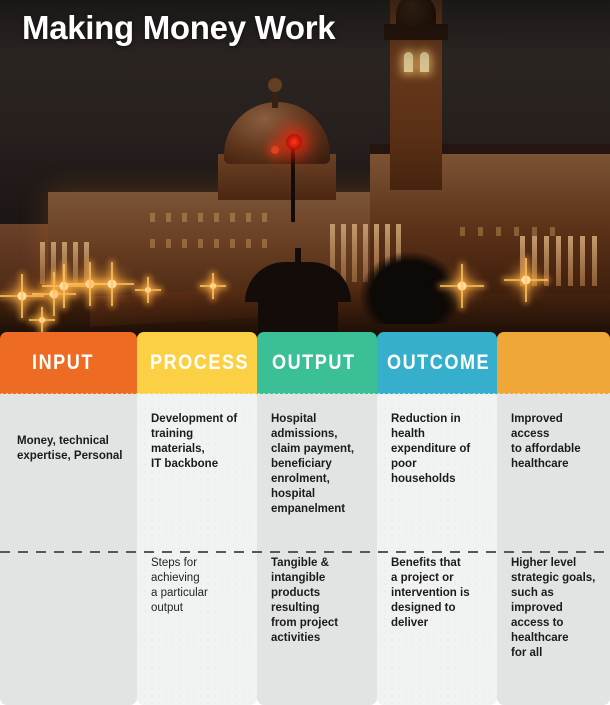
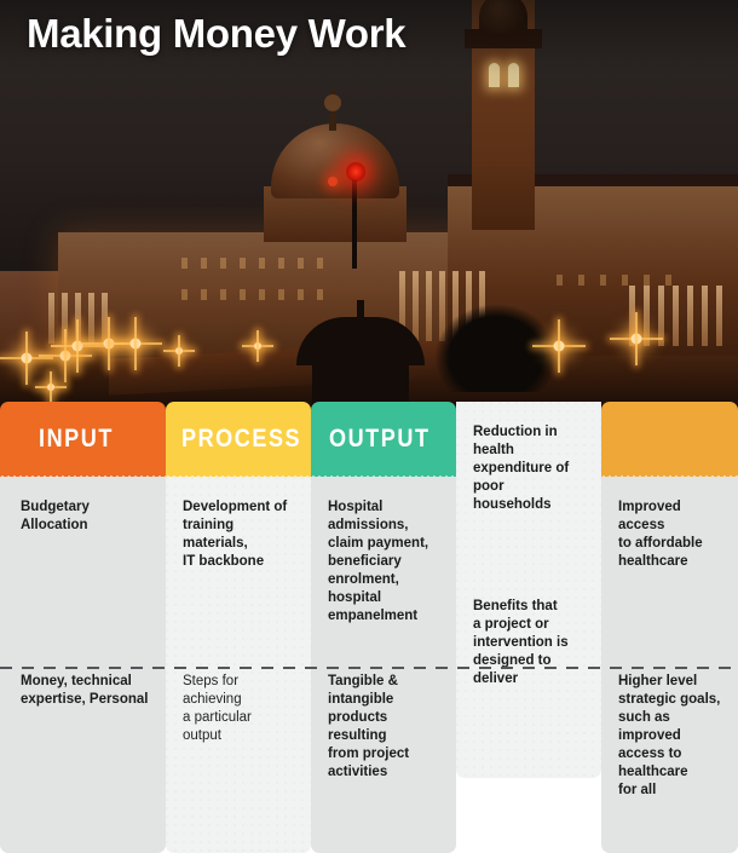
  Making Money Work
  INPUT
+ Budgetary
+ Allocation
  Money, technical
  expertise, Personal
  PROCESS
  Development of
  training materials,
  IT backbone
  Steps for achieving
  a particular
  output
  OUTPUT
  Hospital
  admissions,
  claim payment,
  beneficiary
  enrolment,
  hospital
  empanelment
  Tangible &
  intangible
  products resulting
  from project
  activities
- OUTCOME
  Reduction in
  health
  expenditure of
  poor
  households
  Benefits that
  a project or
  intervention is
  designed to
  deliver
  Improved
  access
  to affordable
  healthcare
  Higher level
  strategic goals,
  such as improved
  access to
  healthcare
  for all
